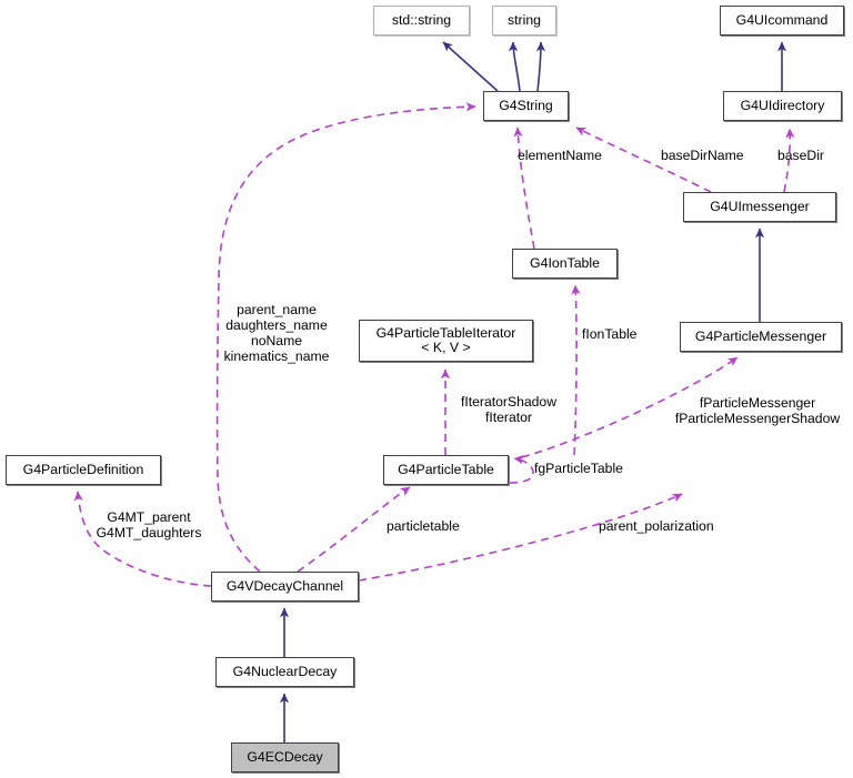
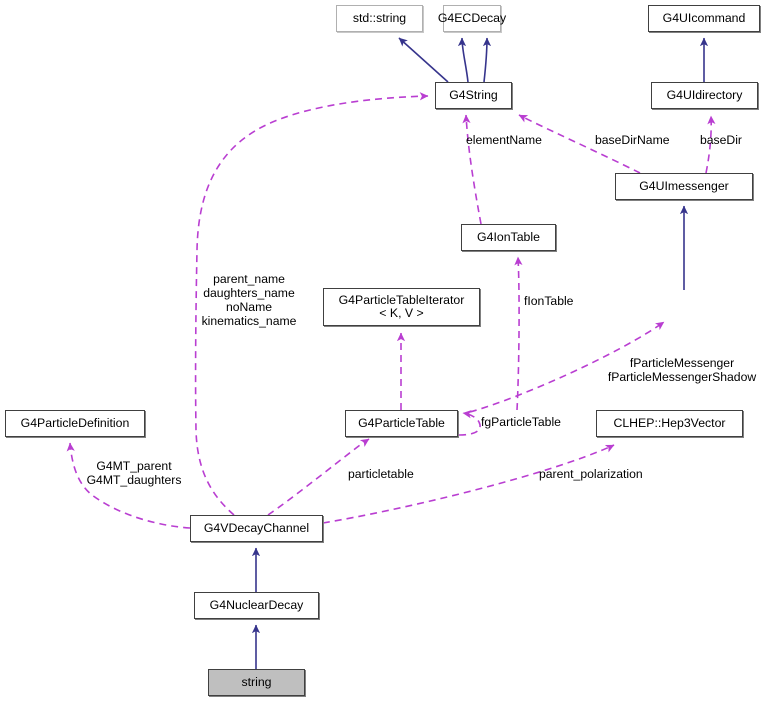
  std::string
- string
+ G4ECDecay
  G4UIcommand
  G4String
  G4UIdirectory
  G4UImessenger
  G4IonTable
  G4ParticleTableIterator
  < K, V >
- G4ParticleMessenger
  G4ParticleDefinition
  G4ParticleTable
+ CLHEP::Hep3Vector
  G4VDecayChannel
  G4NuclearDecay
- G4ECDecay
+ string
  elementName
  baseDirName
  baseDir
  fIonTable
- fIteratorShadow
- fIterator
  fParticleMessenger
  fParticleMessengerShadow
  fgParticleTable
  parent_name
  daughters_name
  noName
  kinematics_name
  G4MT_parent
  G4MT_daughters
  particletable
  parent_polarization
